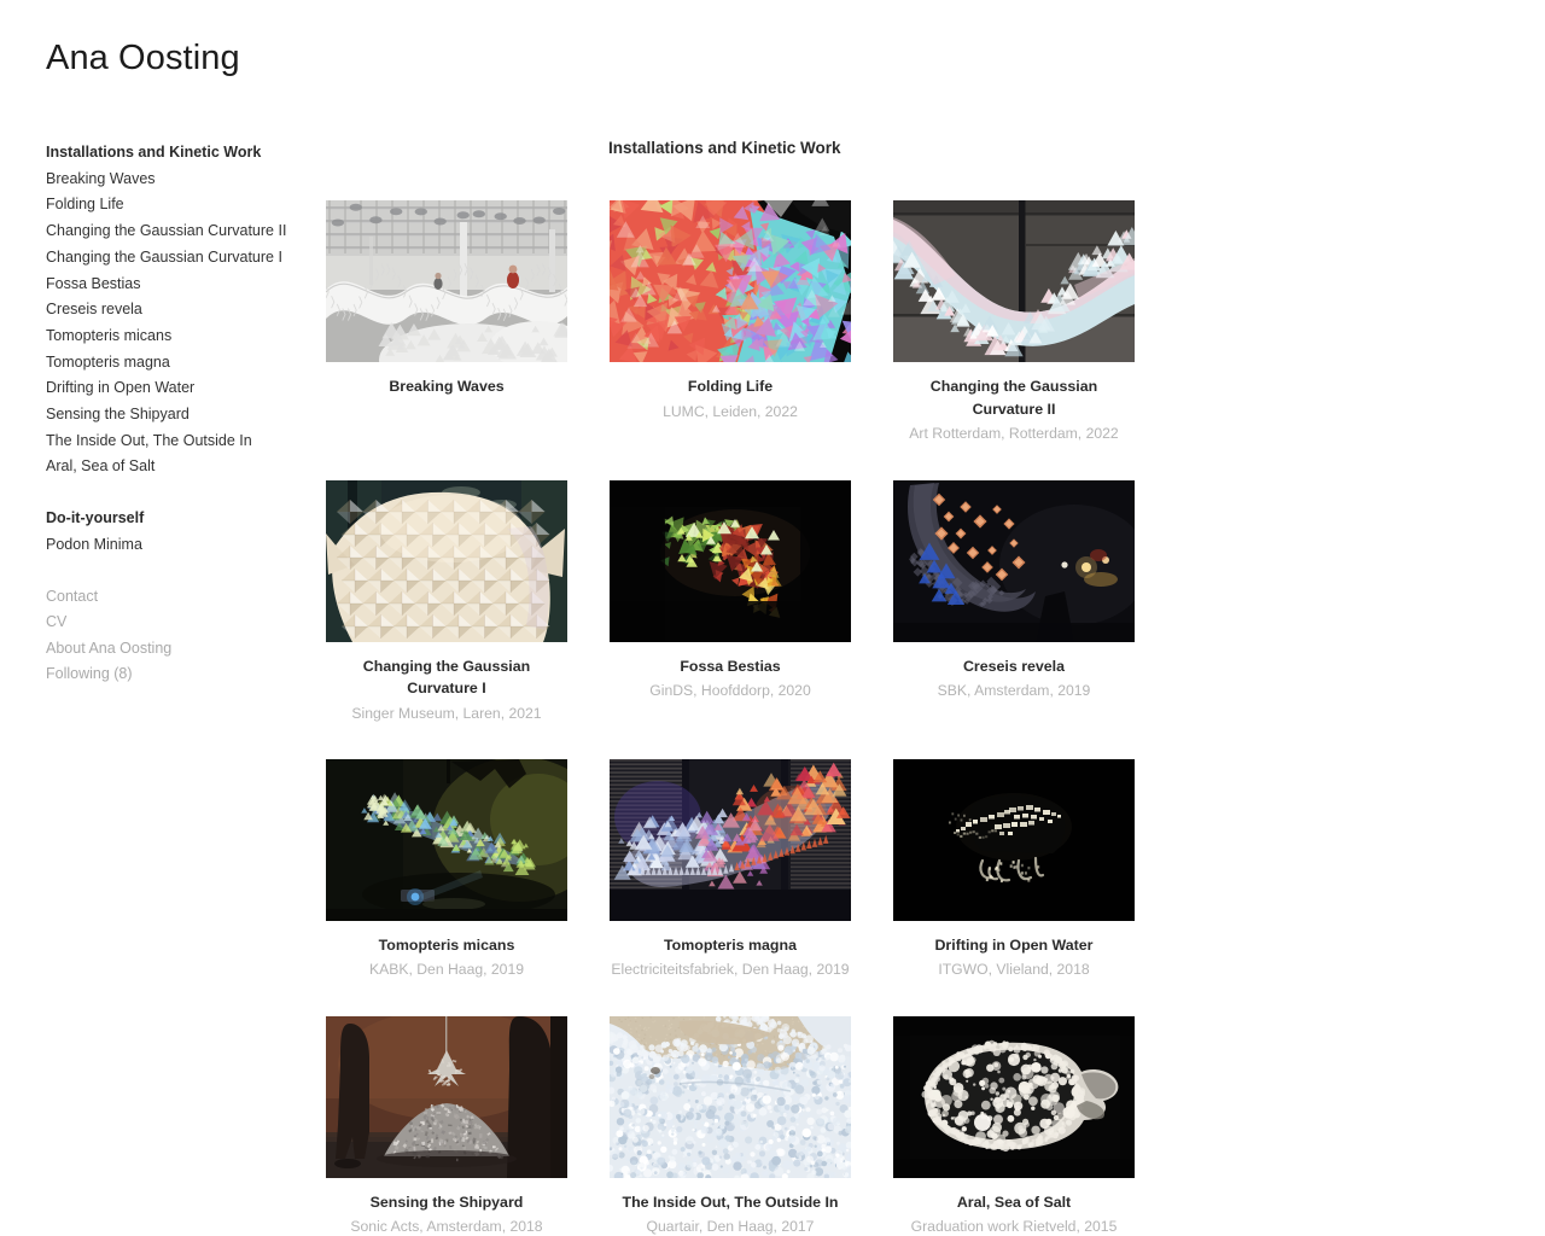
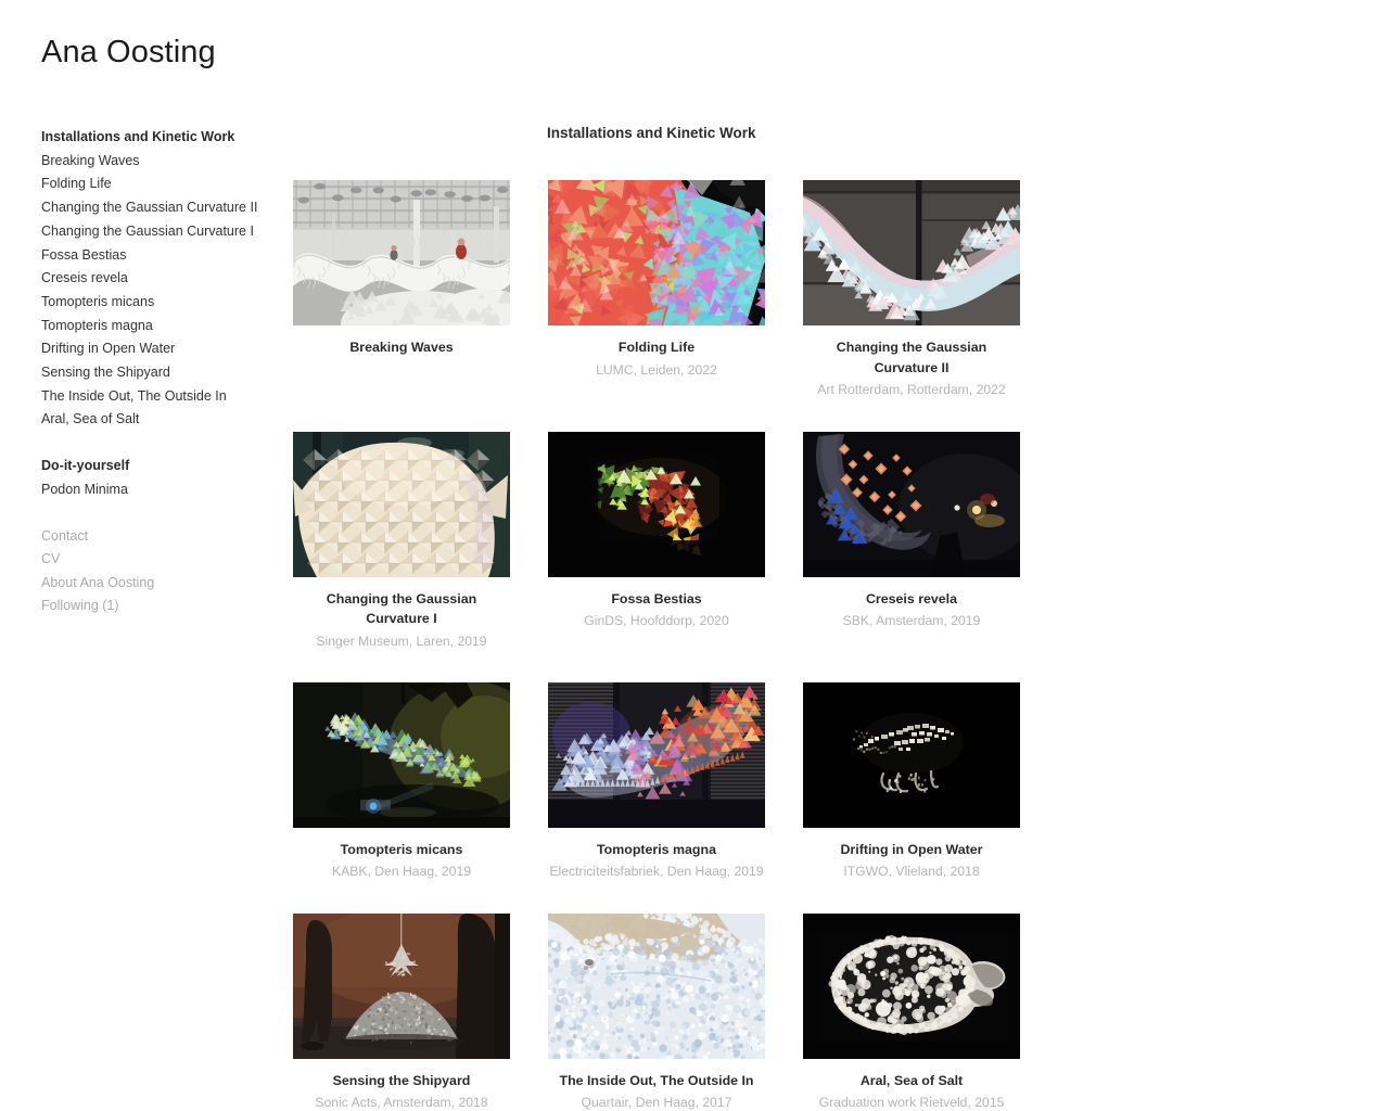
  Ana Oosting
  Installations and Kinetic Work
  Breaking Waves
  Folding Life
  Changing the Gaussian Curvature II
  Changing the Gaussian Curvature I
  Fossa Bestias
  Creseis revela
  Tomopteris micans
  Tomopteris magna
  Drifting in Open Water
  Sensing the Shipyard
  The Inside Out, The Outside In
  Aral, Sea of Salt
  Do-it-yourself
  Podon Minima
  Contact
  CV
  About Ana Oosting
- Following (8)
+ Following (1)
  Installations and Kinetic Work
  Breaking Waves
  Folding Life
  LUMC, Leiden, 2022
  Changing the Gaussian Curvature II
  Art Rotterdam, Rotterdam, 2022
  Changing the Gaussian Curvature I
- Singer Museum, Laren, 2021
+ Singer Museum, Laren, 2019
  Fossa Bestias
  GinDS, Hoofddorp, 2020
  Creseis revela
  SBK, Amsterdam, 2019
  Tomopteris micans
  KABK, Den Haag, 2019
  Tomopteris magna
  Electriciteitsfabriek, Den Haag, 2019
  Drifting in Open Water
  ITGWO, Vlieland, 2018
  Sensing the Shipyard
  Sonic Acts, Amsterdam, 2018
  The Inside Out, The Outside In
  Quartair, Den Haag, 2017
  Aral, Sea of Salt
  Graduation work Rietveld, 2015
